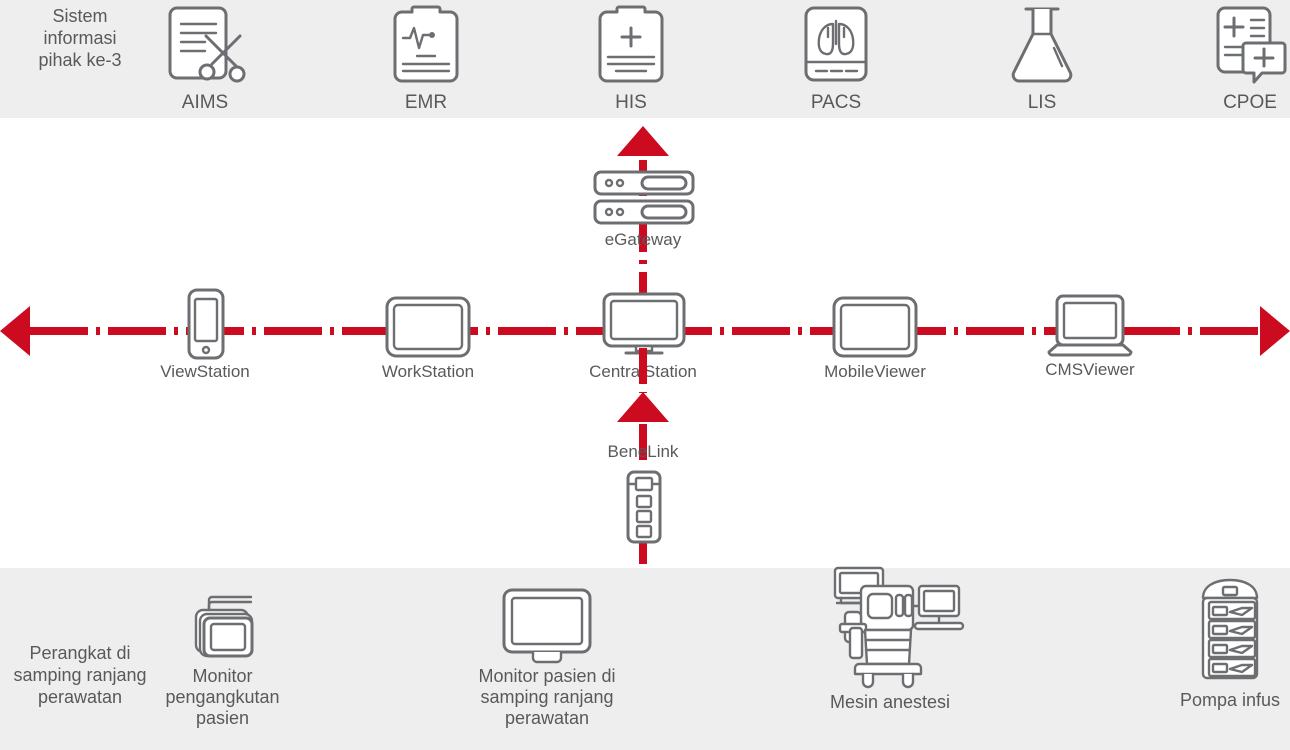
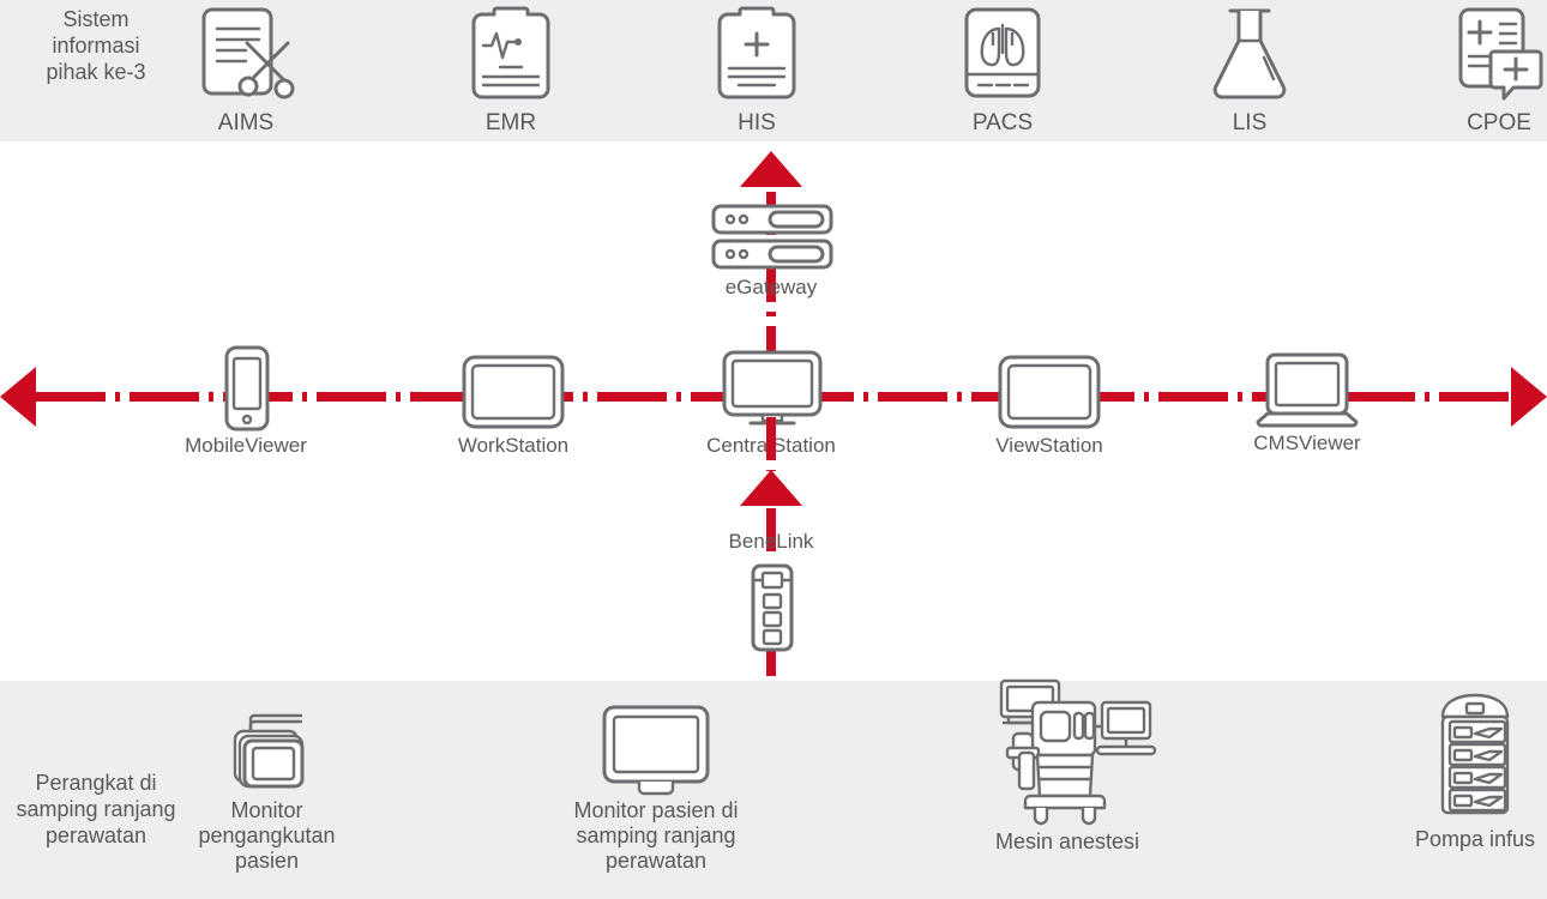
  Sistem
  informasi
  pihak ke-3
  AIMS
  EMR
  HIS
  PACS
  LIS
  CPOE
  eGateway
- ViewStation
+ MobileViewer
  WorkStation
  CentraStation
- MobileViewer
+ ViewStation
  CMSViewer
  BeneLink
  Perangkat di
  samping ranjang
  perawatan
  Monitor pengangkutan pasien
  Monitor pasien di samping ranjang perawatan
  Mesin anestesi
  Pompa infus
